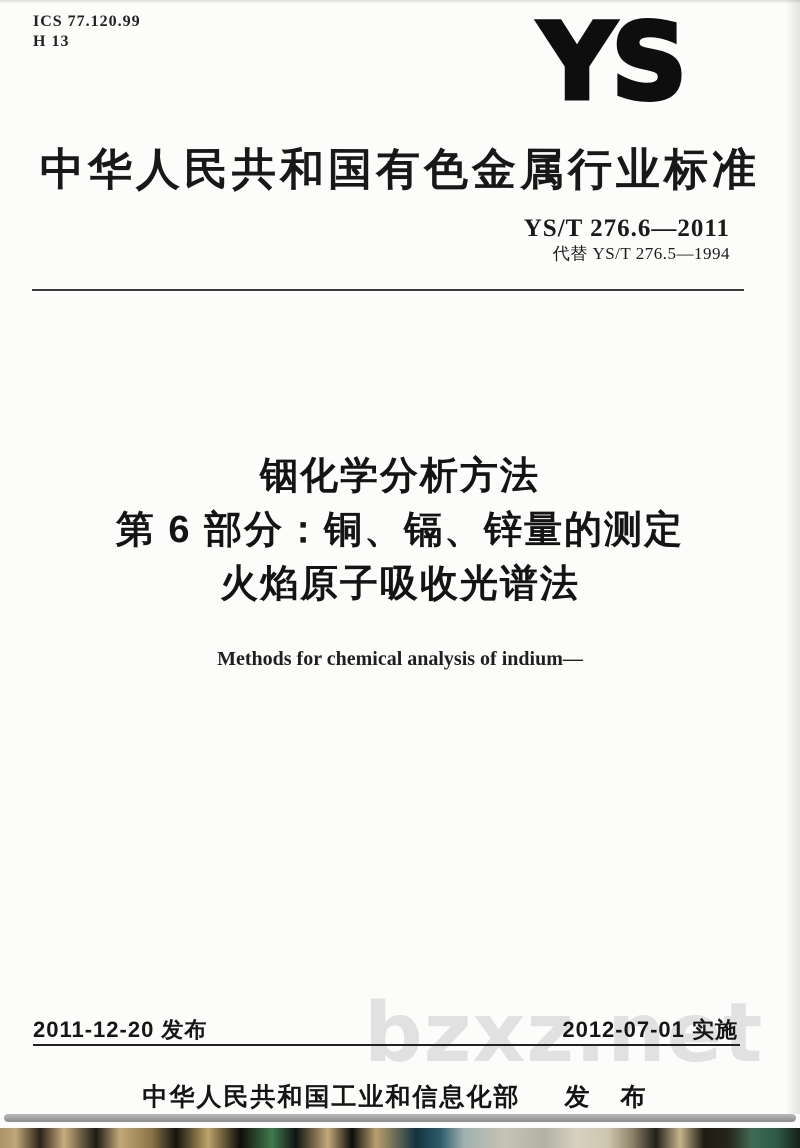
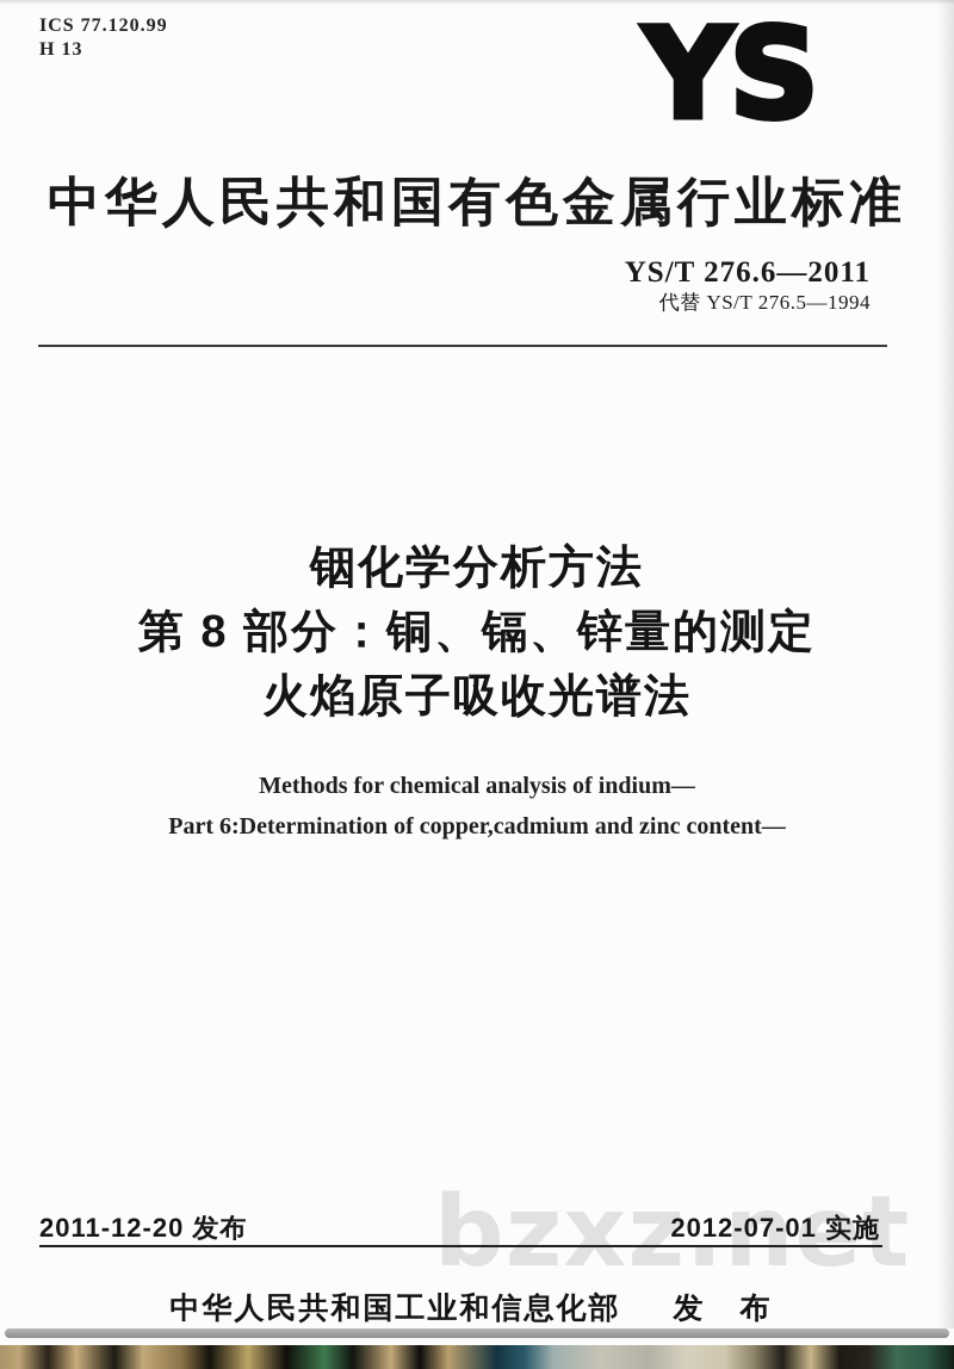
  ICS 77.120.99
  H 13
  YS
  中华人民共和国有色金属行业标准
  YS/T 276.6—2011
  代替 YS/T 276.5—1994
  铟化学分析方法
- 第 6 部分：铜、镉、锌量的测定
+ 第 8 部分：铜、镉、锌量的测定
  火焰原子吸收光谱法
  Methods for chemical analysis of indium—
+ Part 6:Determination of copper,cadmium and zinc content—
  bzxz.net
  2011-12-20 发布
  2012-07-01 实施
  中华人民共和国工业和信息化部 发 布
